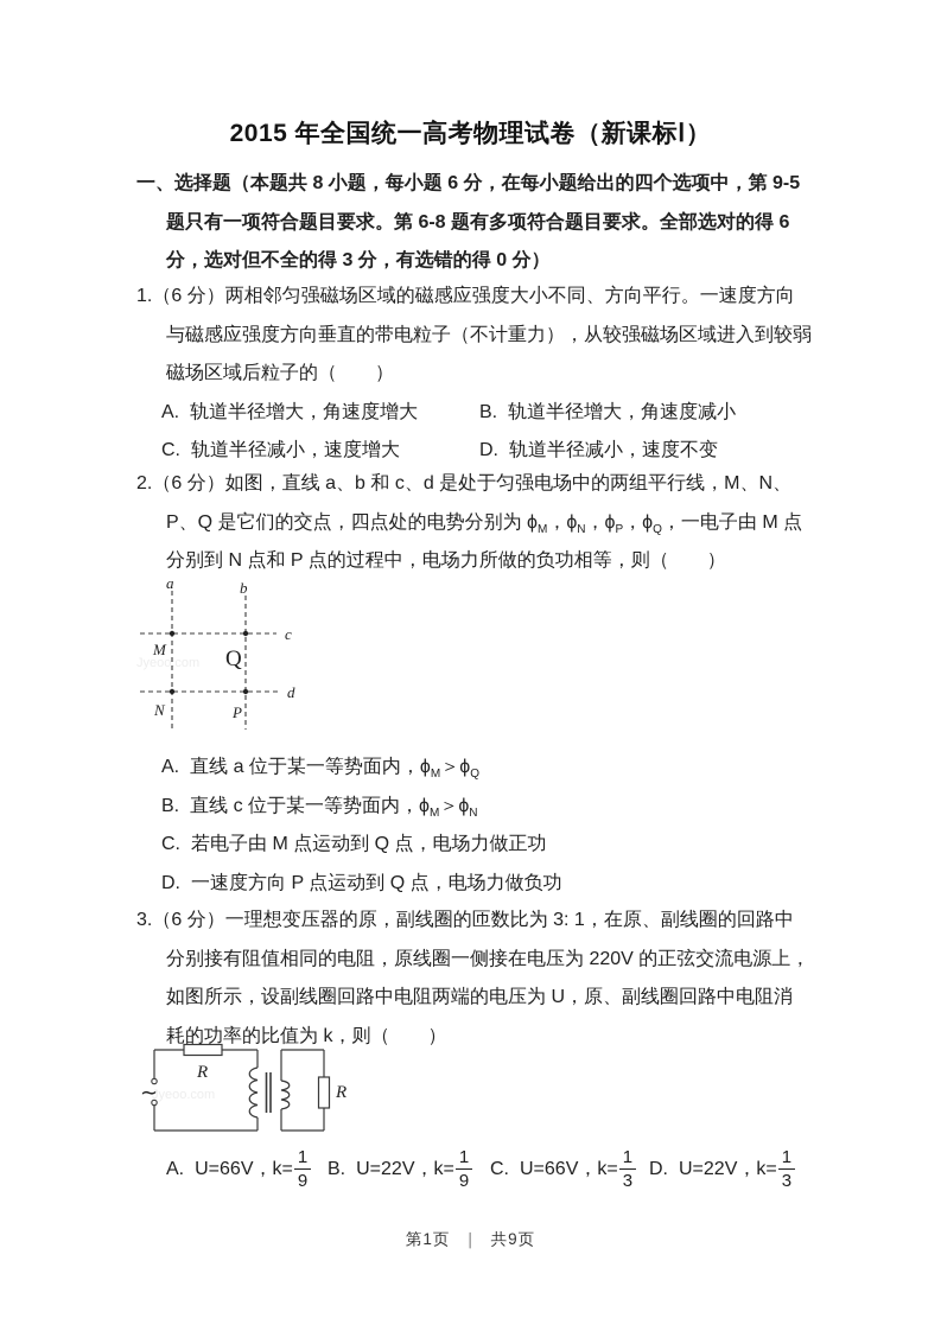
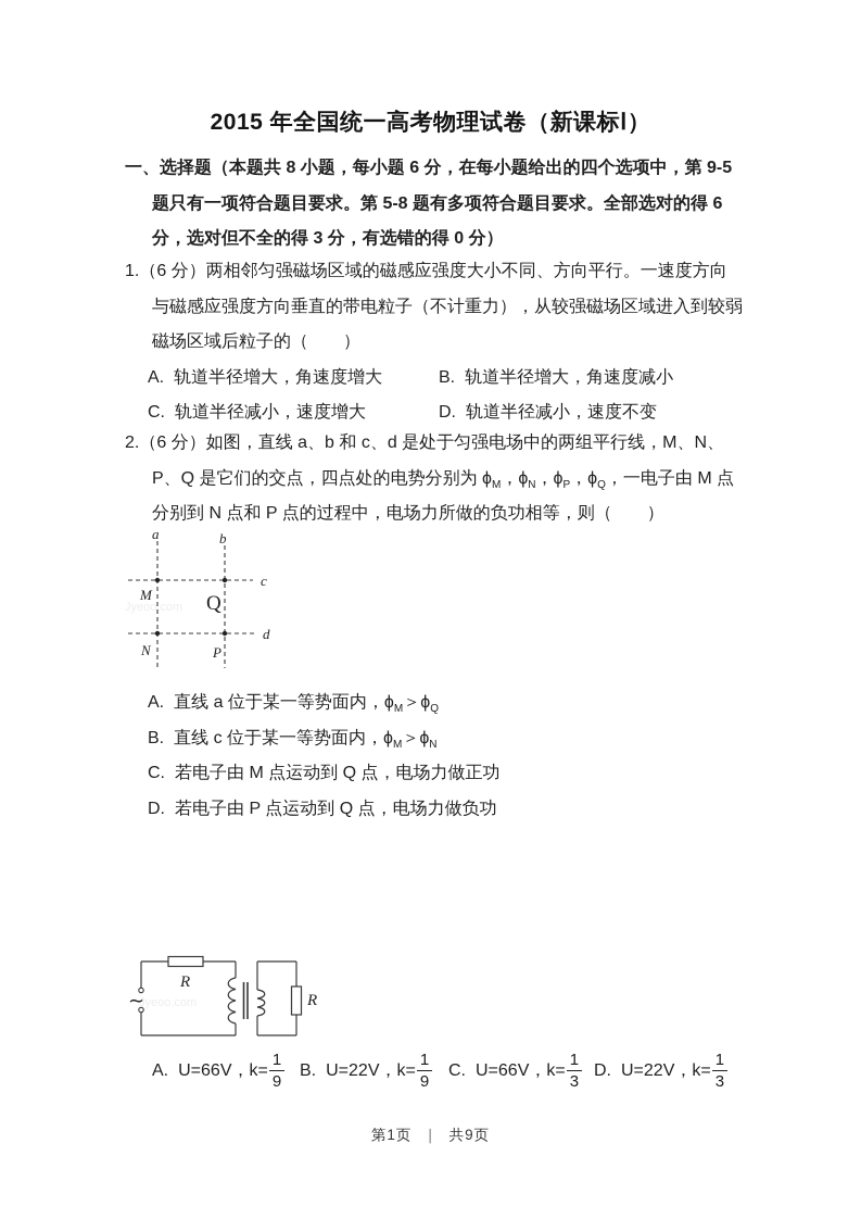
  2015 年全国统一高考物理试卷（新课标Ⅰ）
  一、选择题（本题共 8 小题，每小题 6 分，在每小题给出的四个选项中，第 9-5
- 题只有一项符合题目要求。第 6-8 题有多项符合题目要求。全部选对的得 6
+ 题只有一项符合题目要求。第 5-8 题有多项符合题目要求。全部选对的得 6
  分，选对但不全的得 3 分，有选错的得 0 分）
  1.（6 分）两相邻匀强磁场区域的磁感应强度大小不同、方向平行。一速度方向
  与磁感应强度方向垂直的带电粒子（不计重力），从较强磁场区域进入到较弱
  磁场区域后粒子的（ ）
  A. 轨道半径增大，角速度增大
  B. 轨道半径增大，角速度减小
  C. 轨道半径减小，速度增大
  D. 轨道半径减小，速度不变
  2.（6 分）如图，直线 a、b 和 c、d 是处于匀强电场中的两组平行线，M、N、
  P、Q 是它们的交点，四点处的电势分别为 ϕM，ϕN，ϕP，ϕQ，一电子由 M 点
  分别到 N 点和 P 点的过程中，电场力所做的负功相等，则（ ）
  Jyeoo.com
  a
  b
  c
  d
  M
  Q
  N
  P
  A. 直线 a 位于某一等势面内，ϕM＞ϕQ
  B. 直线 c 位于某一等势面内，ϕM＞ϕN
  C. 若电子由 M 点运动到 Q 点，电场力做正功
- D. 一速度方向 P 点运动到 Q 点，电场力做负功
+ D. 若电子由 P 点运动到 Q 点，电场力做负功
- 3.（6 分）一理想变压器的原，副线圈的匝数比为 3: 1，在原、副线圈的回路中
- 分别接有阻值相同的电阻，原线圈一侧接在电压为 220V 的正弦交流电源上，
- 如图所示，设副线圈回路中电阻两端的电压为 U，原、副线圈回路中电阻消
- 耗的功率的比值为 k，则（ ）
  Jyeoo.com
  R
  ∼
  R
  A. U=66V，k=
  1
  9
  B. U=22V，k=
  1
  9
  C. U=66V，k=
  1
  3
  D. U=22V，k=
  1
  3
  第1页 ｜ 共9页
